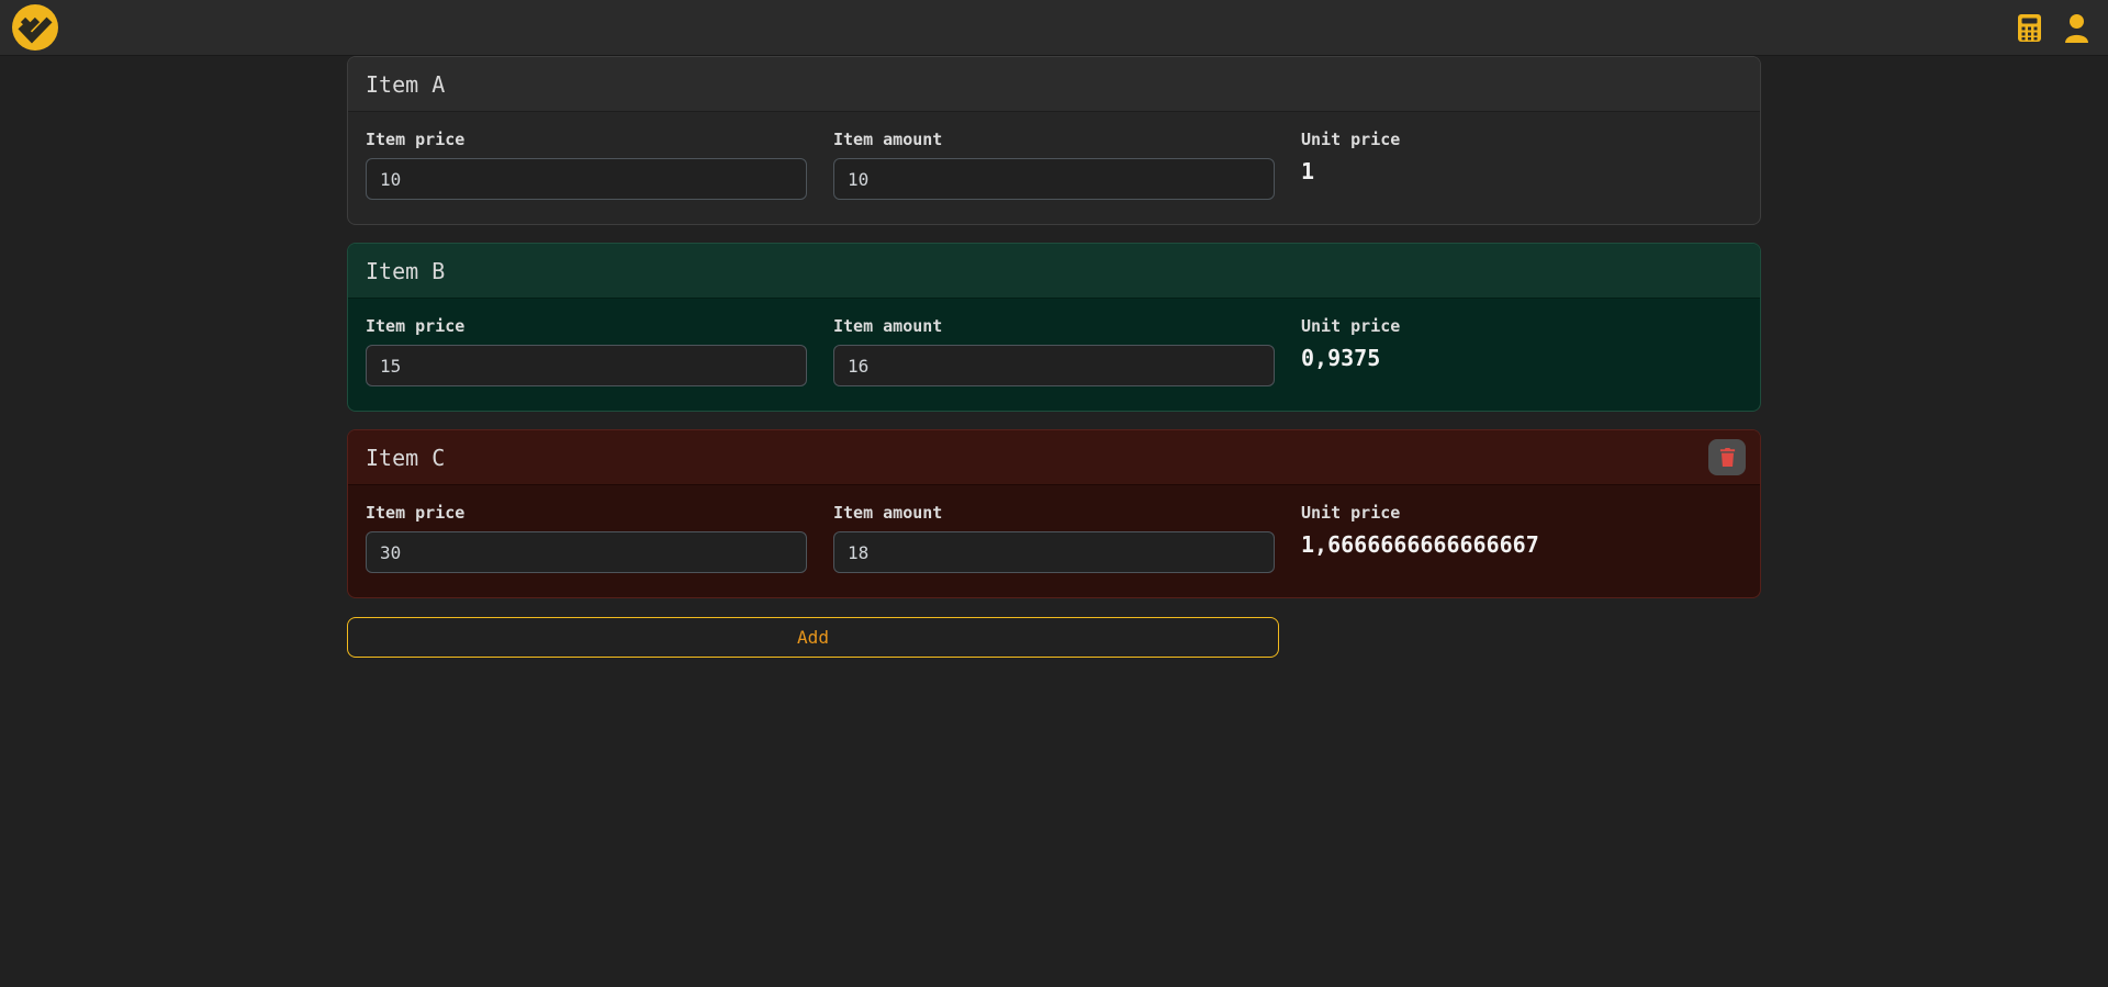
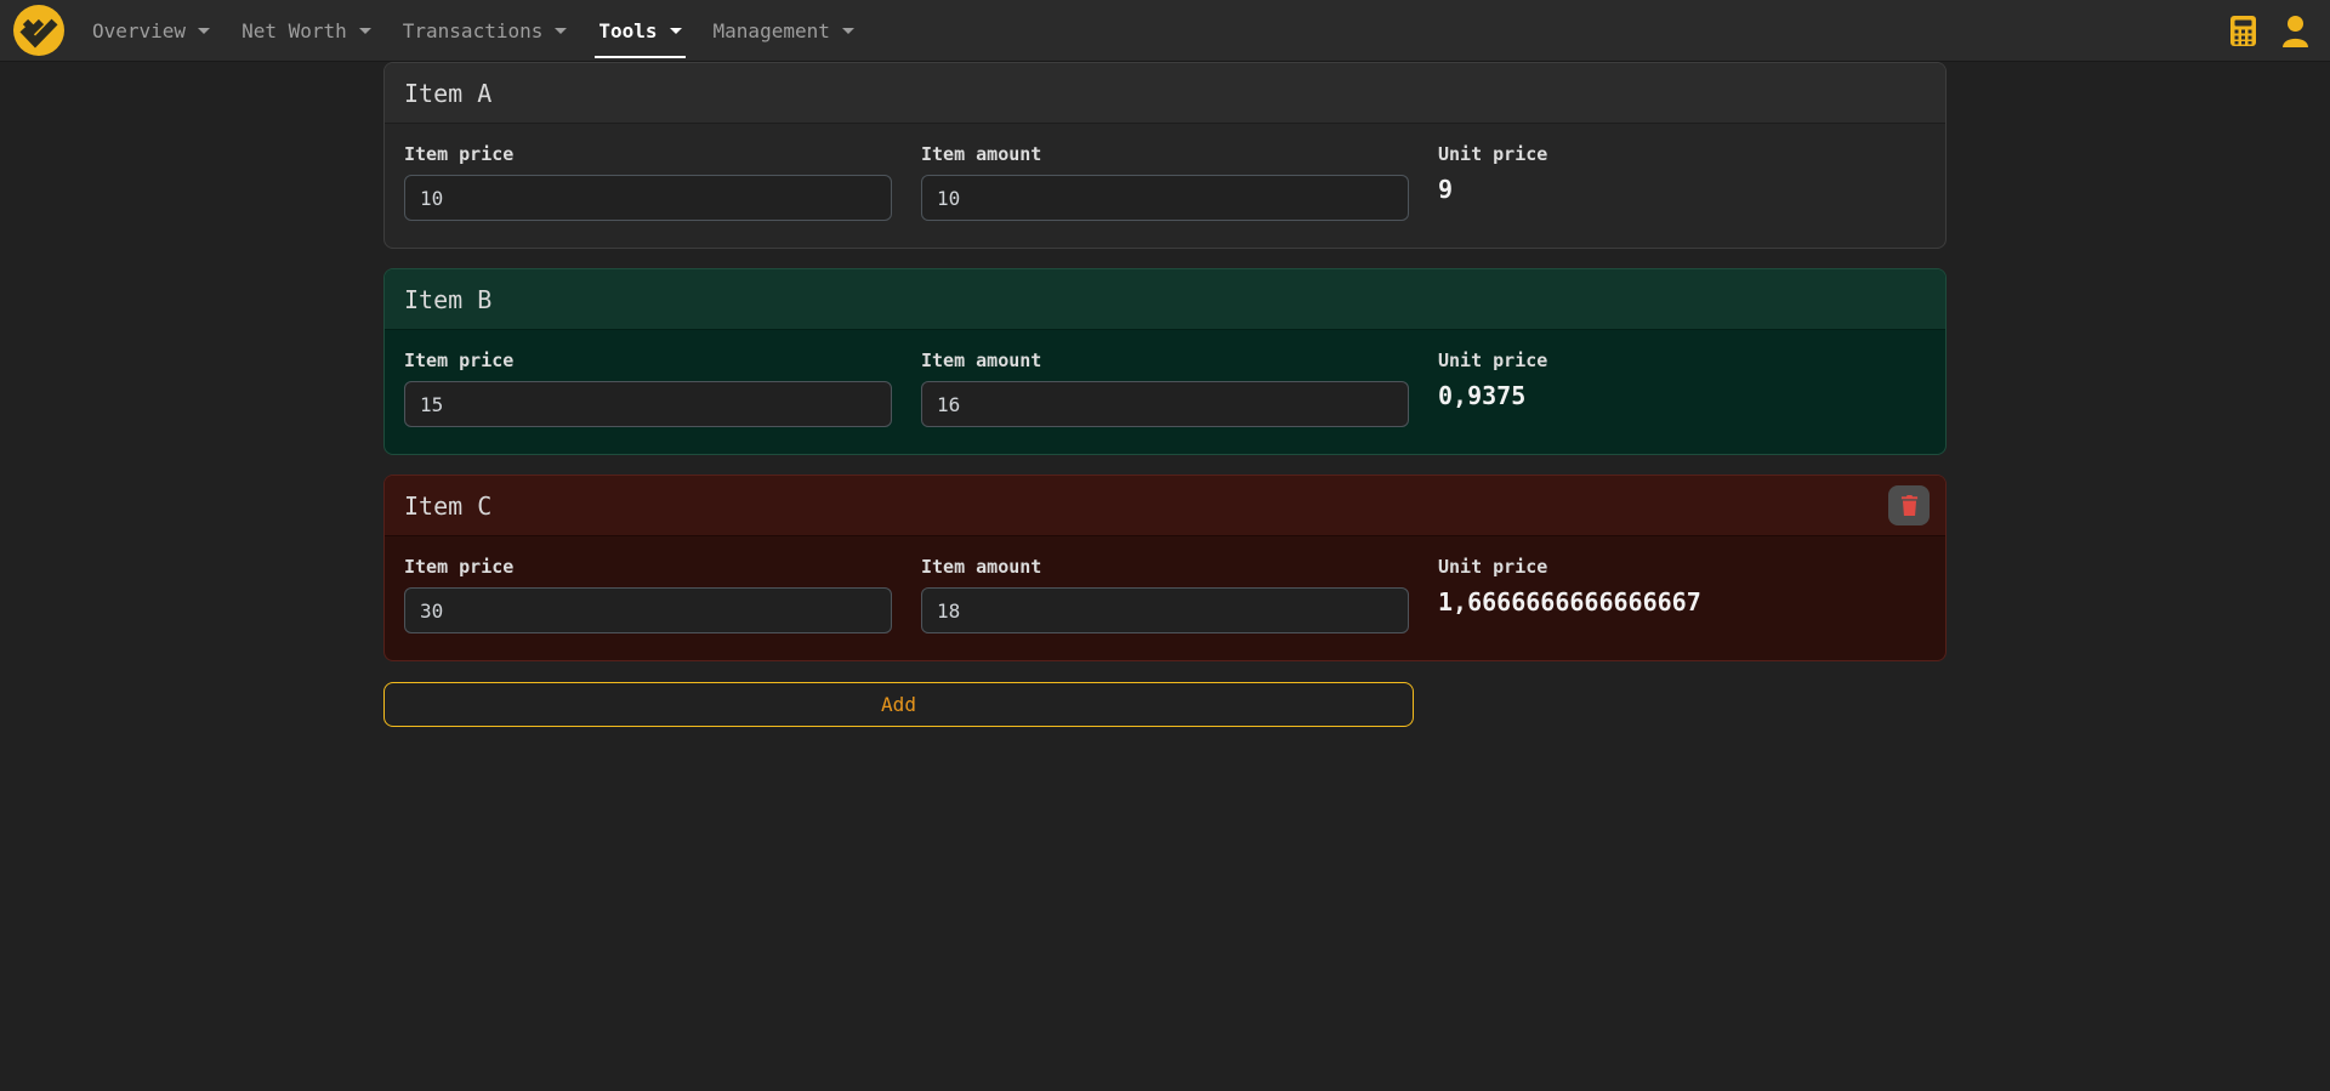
+ Overview
+ Net Worth
+ Transactions
+ Tools
+ Management
  Item A
  Item price
  10
  Item amount
  10
  Unit price
- 1
+ 9
  Item B
  Item price
  15
  Item amount
  16
  Unit price
  0,9375
  Item C
  Item price
  30
  Item amount
  18
  Unit price
  1,6666666666666667
  Add
